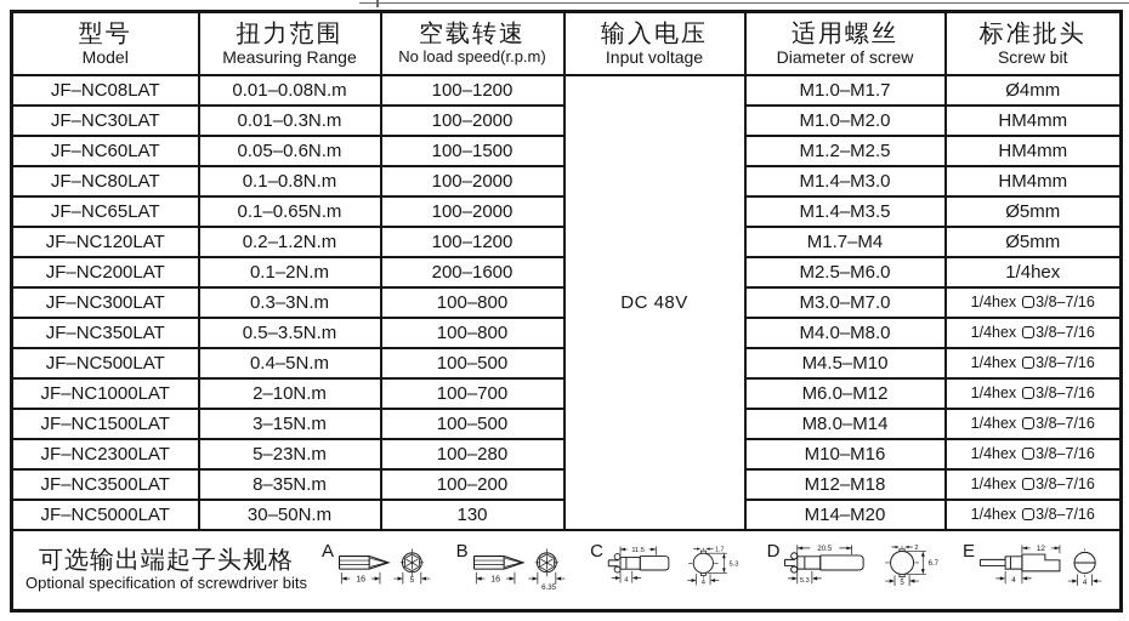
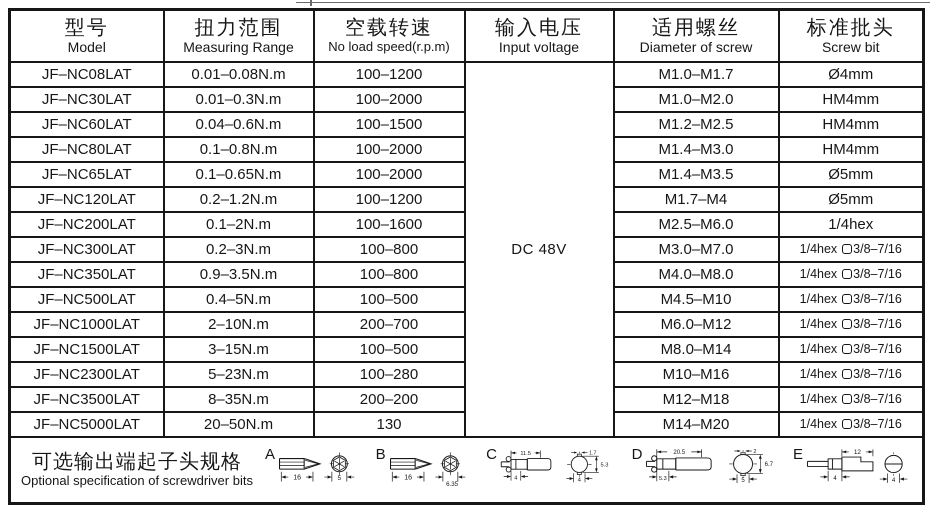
  型号 Model	扭力范围 Measuring Range	空载转速 No load speed(r.p.m)	输入电压 Input voltage	适用螺丝 Diameter of screw	标准批头 Screw bit
  JF–NC08LAT	0.01–0.08N.m	100–1200	DC 48V	M1.0–M1.7	Ø4mm
  JF–NC30LAT	0.01–0.3N.m	100–2000	M1.0–M2.0	HM4mm
- JF–NC60LAT	0.05–0.6N.m	100–1500	M1.2–M2.5	HM4mm
+ JF–NC60LAT	0.04–0.6N.m	100–1500	M1.2–M2.5	HM4mm
  JF–NC80LAT	0.1–0.8N.m	100–2000	M1.4–M3.0	HM4mm
  JF–NC65LAT	0.1–0.65N.m	100–2000	M1.4–M3.5	Ø5mm
  JF–NC120LAT	0.2–1.2N.m	100–1200	M1.7–M4	Ø5mm
- JF–NC200LAT	0.1–2N.m	200–1600	M2.5–M6.0	1/4hex
+ JF–NC200LAT	0.1–2N.m	100–1600	M2.5–M6.0	1/4hex
- JF–NC300LAT	0.3–3N.m	100–800	M3.0–M7.0	1/4hex 3/8–7/16
+ JF–NC300LAT	0.2–3N.m	100–800	M3.0–M7.0	1/4hex 3/8–7/16
- JF–NC350LAT	0.5–3.5N.m	100–800	M4.0–M8.0	1/4hex 3/8–7/16
+ JF–NC350LAT	0.9–3.5N.m	100–800	M4.0–M8.0	1/4hex 3/8–7/16
  JF–NC500LAT	0.4–5N.m	100–500	M4.5–M10	1/4hex 3/8–7/16
- JF–NC1000LAT	2–10N.m	100–700	M6.0–M12	1/4hex 3/8–7/16
+ JF–NC1000LAT	2–10N.m	200–700	M6.0–M12	1/4hex 3/8–7/16
  JF–NC1500LAT	3–15N.m	100–500	M8.0–M14	1/4hex 3/8–7/16
  JF–NC2300LAT	5–23N.m	100–280	M10–M16	1/4hex 3/8–7/16
- JF–NC3500LAT	8–35N.m	100–200	M12–M18	1/4hex 3/8–7/16
+ JF–NC3500LAT	8–35N.m	200–200	M12–M18	1/4hex 3/8–7/16
- JF–NC5000LAT	30–50N.m	130	M14–M20	1/4hex 3/8–7/16
+ JF–NC5000LAT	20–50N.m	130	M14–M20	1/4hex 3/8–7/16
